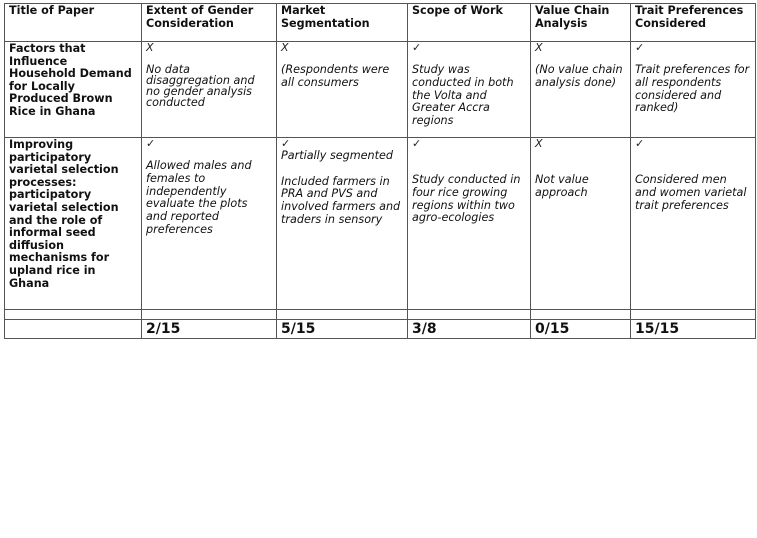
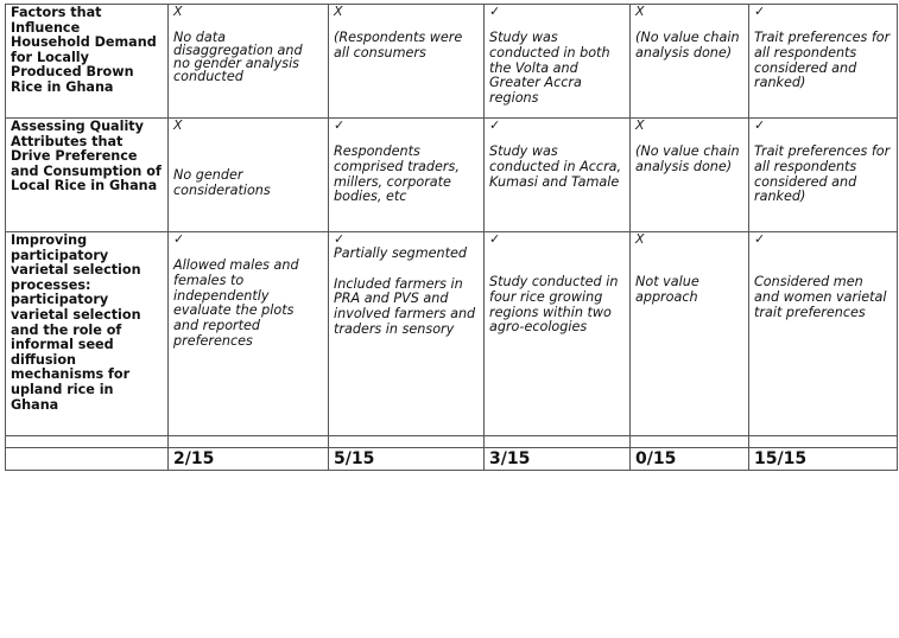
- Title of Paper	Extent of Gender Consideration	Market Segmentation	Scope of Work	Value Chain Analysis	Trait Preferences Considered
  Factors that Influence Household Demand for Locally Produced Brown Rice in Ghana	XNo data disaggregation and no gender analysis conducted	X(Respondents were all consumers	✓Study was conducted in both the Volta and Greater Accra regions	X(No value chain analysis done)	✓Trait preferences for all respondents considered and ranked)
+ Assessing Quality Attributes that Drive Preference and Consumption of Local Rice in Ghana	XNo gender considerations	✓Respondents comprised traders, millers, corporate bodies, etc	✓Study was conducted in Accra, Kumasi and Tamale	X(No value chain analysis done)	✓Trait preferences for all respondents considered and ranked)
  Improving participatory varietal selection processes: participatory varietal selection and the role of informal seed diffusion mechanisms for upland rice in Ghana	✓Allowed males and females to independently evaluate the plots and reported preferences	✓Partially segmented Included farmers in PRA and PVS and involved farmers and traders in sensory	✓Study conducted in four rice growing regions within two agro-ecologies	XNot value approach	✓Considered men and women varietal trait preferences
- 	2/15	5/15	3/8	0/15	15/15
+ 	2/15	5/15	3/15	0/15	15/15
